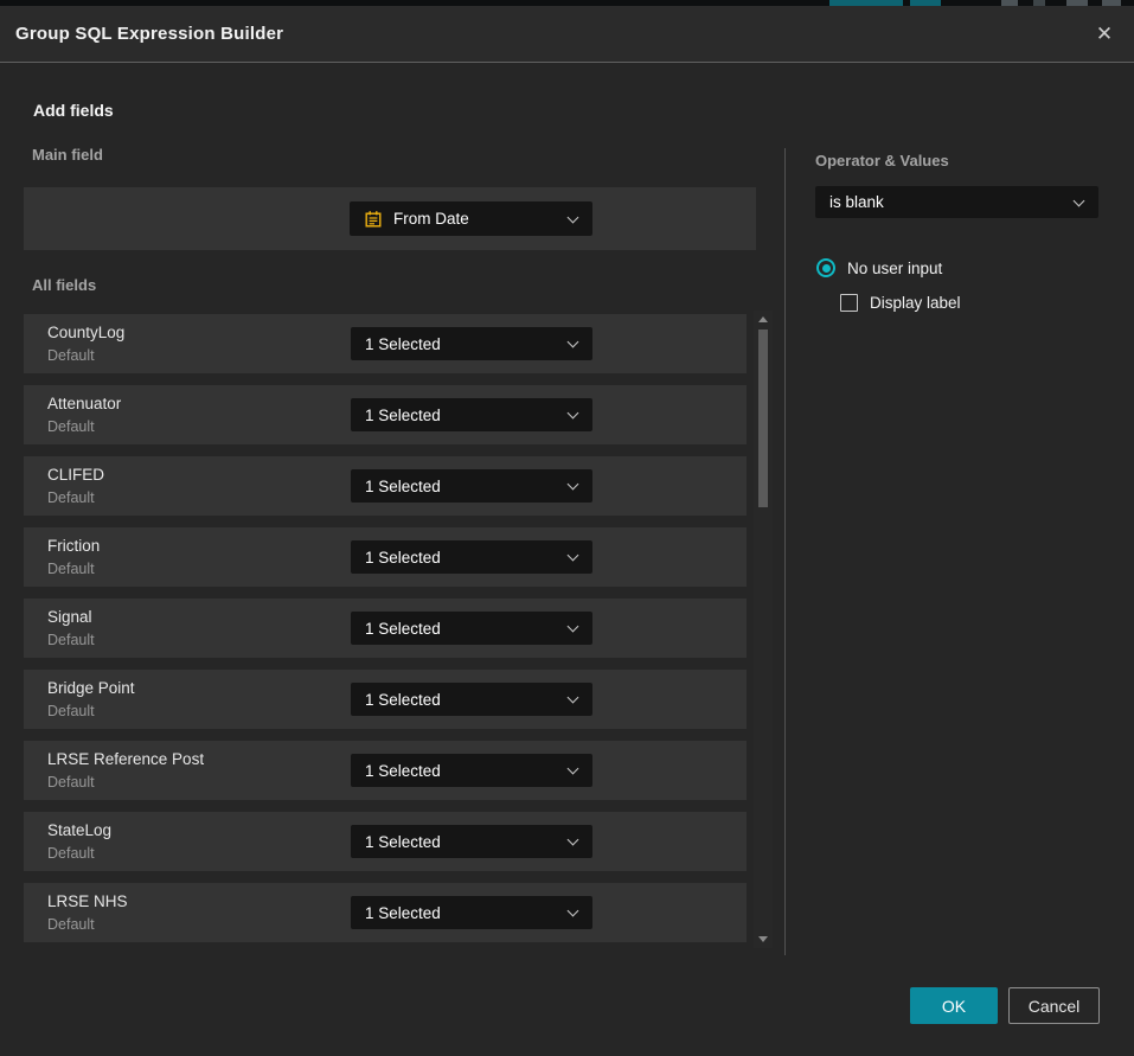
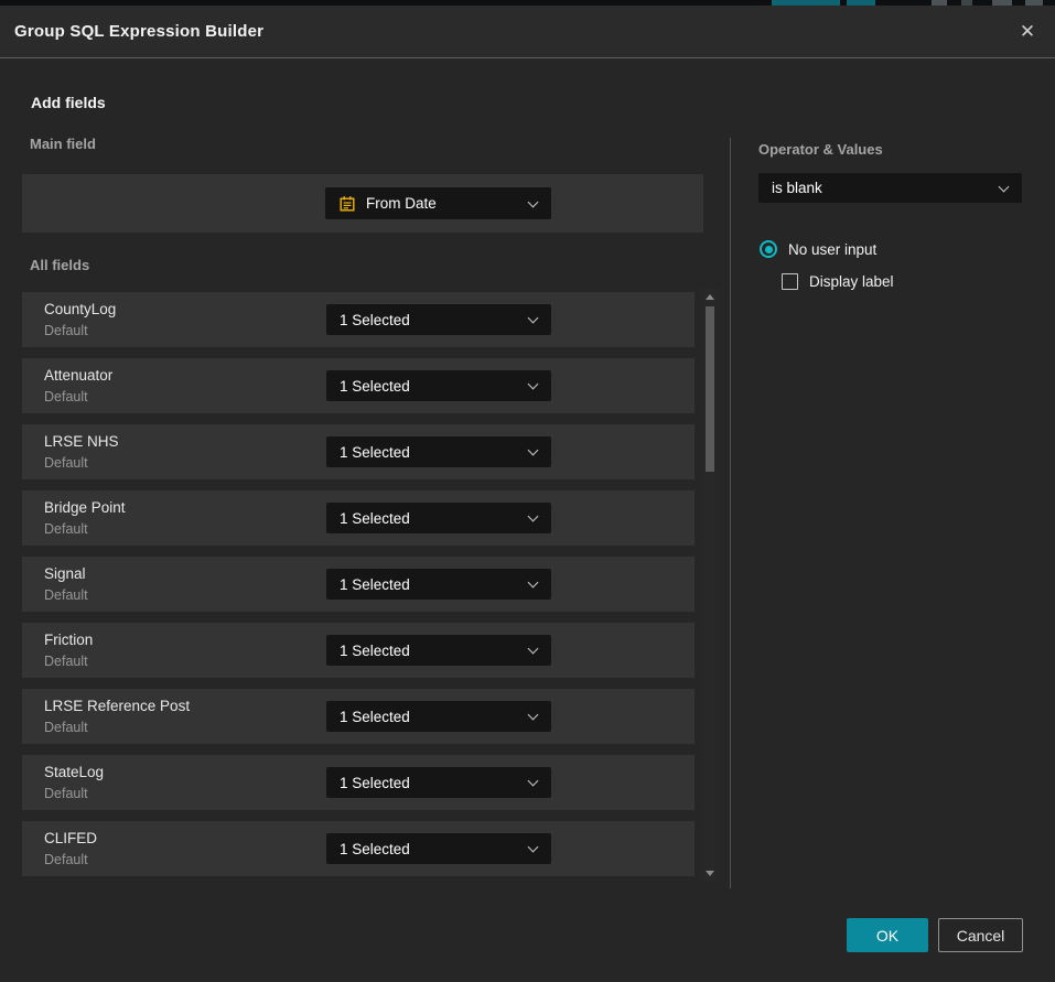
  Group SQL Expression Builder
  ✕
  Add fields
  Main field
  From Date
  All fields
  CountyLog
  Default
  1 Selected
  Attenuator
  Default
  1 Selected
- CLIFED
+ LRSE NHS
  Default
  1 Selected
- Friction
+ Bridge Point
  Default
  1 Selected
  Signal
  Default
  1 Selected
- Bridge Point
+ Friction
  Default
  1 Selected
  LRSE Reference Post
  Default
  1 Selected
  StateLog
  Default
  1 Selected
- LRSE NHS
+ CLIFED
  Default
  1 Selected
  Operator & Values
  is blank
  No user input
  Display label
  OK
  Cancel
